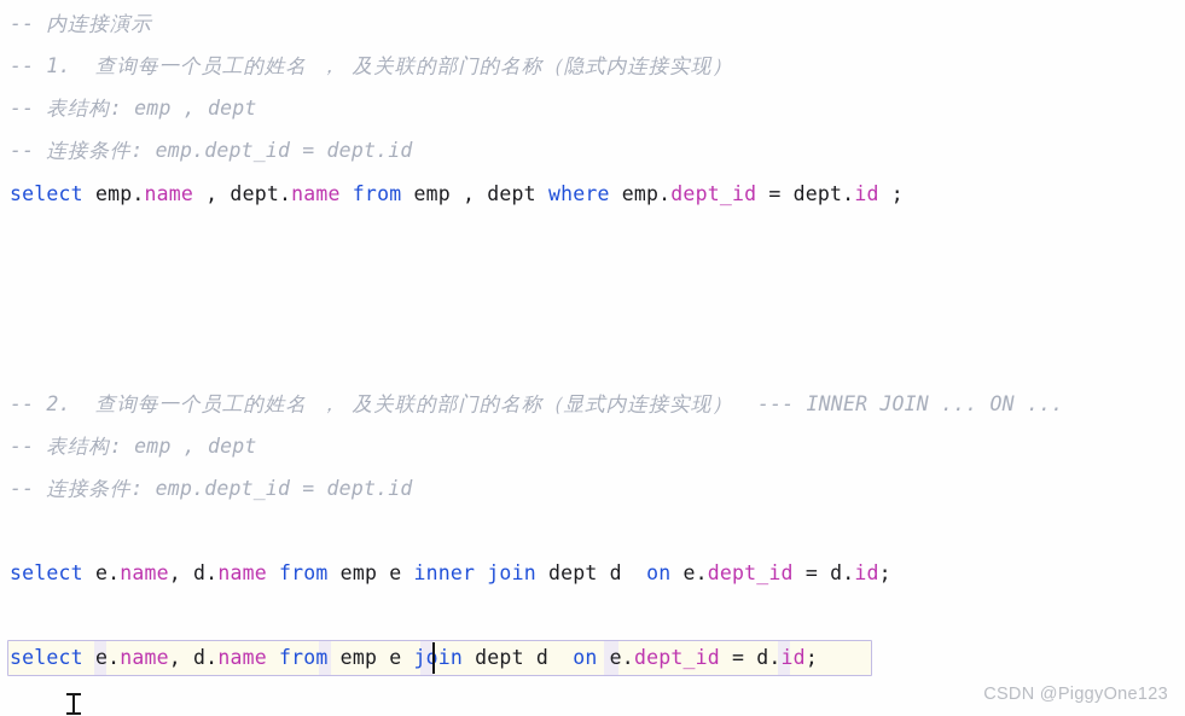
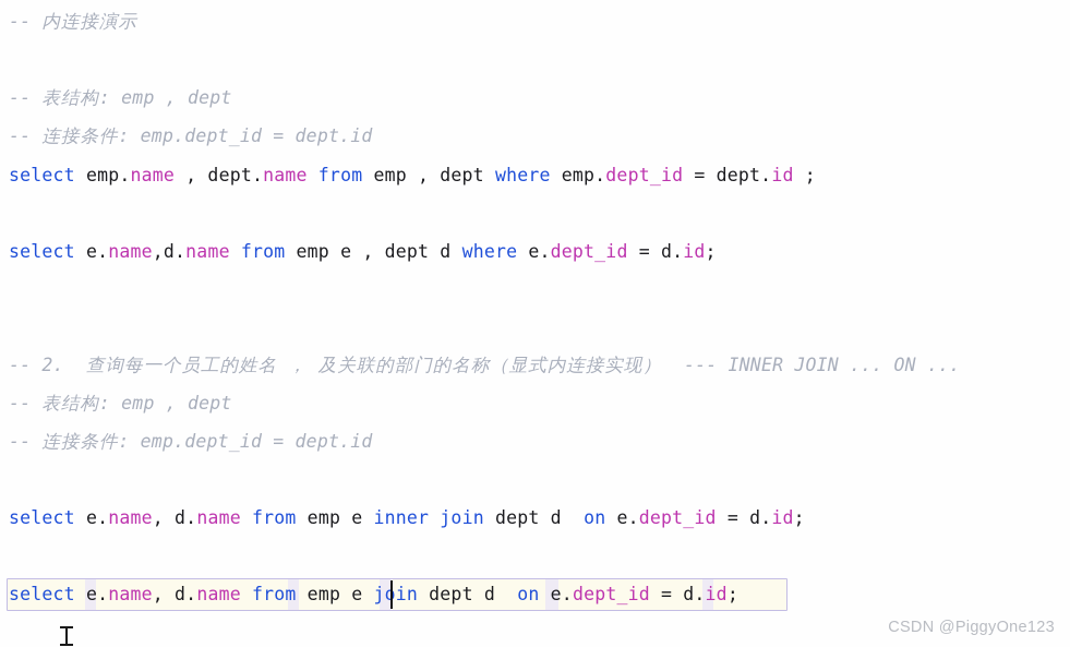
  -- 内连接演示
- -- 1. 查询每一个员工的姓名 ， 及关联的部门的名称（隐式内连接实现）
  -- 表结构: emp , dept
  -- 连接条件: emp.dept_id = dept.id
  select emp.name , dept.name from emp , dept where emp.dept_id = dept.id ;
+ select e.name,d.name from emp e , dept d where e.dept_id = d.id;
  -- 2. 查询每一个员工的姓名 ， 及关联的部门的名称（显式内连接实现） --- INNER JOIN ... ON ...
  -- 表结构: emp , dept
  -- 连接条件: emp.dept_id = dept.id
  select e.name, d.name from emp e inner join dept d on e.dept_id = d.id;
  select e.name, d.name from emp e jin dept d on e.dept_id = d.id;
  CSDN @PiggyOne123
